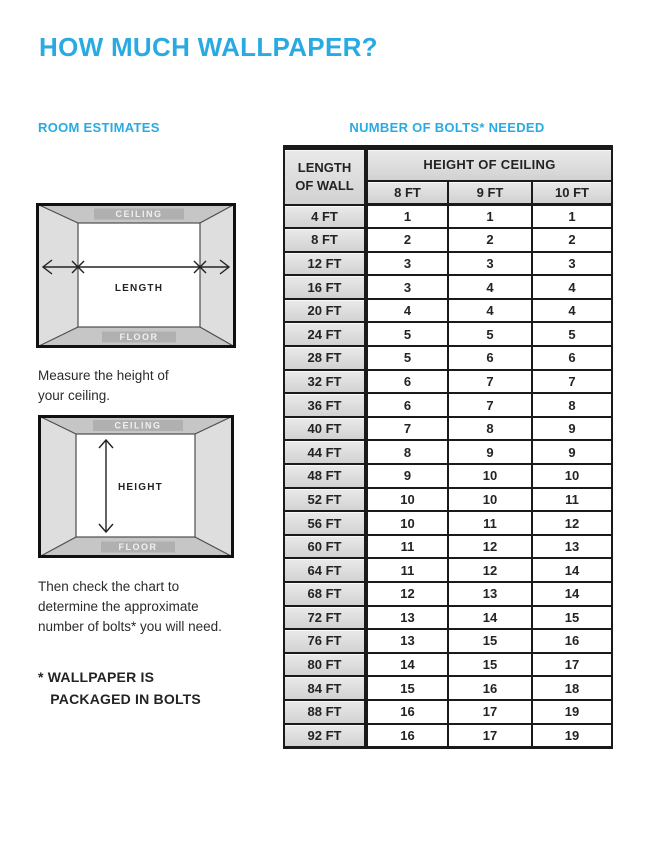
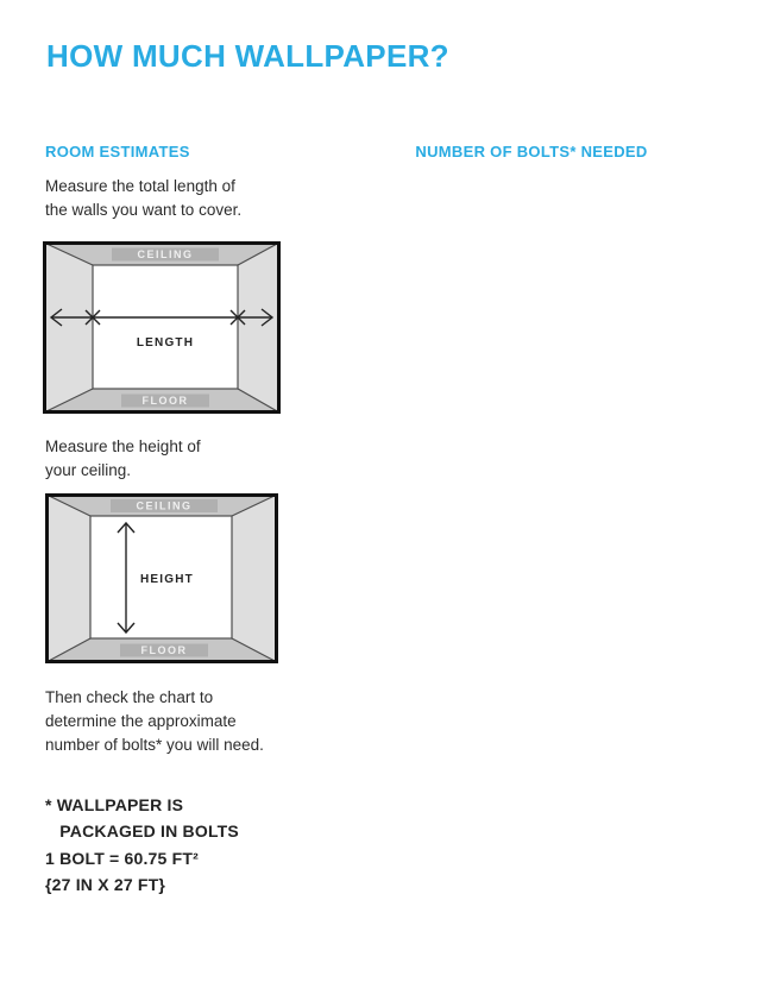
  HOW MUCH WALLPAPER?
  ROOM ESTIMATES
+ Measure the total length of
+ the walls you want to cover.
  CEILING
  FLOOR
  LENGTH
  Measure the height of
  your ceiling.
  CEILING
  FLOOR
  HEIGHT
  Then check the chart to
  determine the approximate
  number of bolts* you will need.
  * WALLPAPER IS
  PACKAGED IN BOLTS
+ 1 BOLT = 60.75 FT²
+ {27 IN X 27 FT}
  NUMBER OF BOLTS* NEEDED
- LENGTH OF WALL	HEIGHT OF CEILING
- 8 FT	9 FT	10 FT
- 4 FT	1	1	1
- 8 FT	2	2	2
- 12 FT	3	3	3
- 16 FT	3	4	4
- 20 FT	4	4	4
- 24 FT	5	5	5
- 28 FT	5	6	6
- 32 FT	6	7	7
- 36 FT	6	7	8
- 40 FT	7	8	9
- 44 FT	8	9	9
- 48 FT	9	10	10
- 52 FT	10	10	11
- 56 FT	10	11	12
- 60 FT	11	12	13
- 64 FT	11	12	14
- 68 FT	12	13	14
- 72 FT	13	14	15
- 76 FT	13	15	16
- 80 FT	14	15	17
- 84 FT	15	16	18
- 88 FT	16	17	19
- 92 FT	16	17	19
